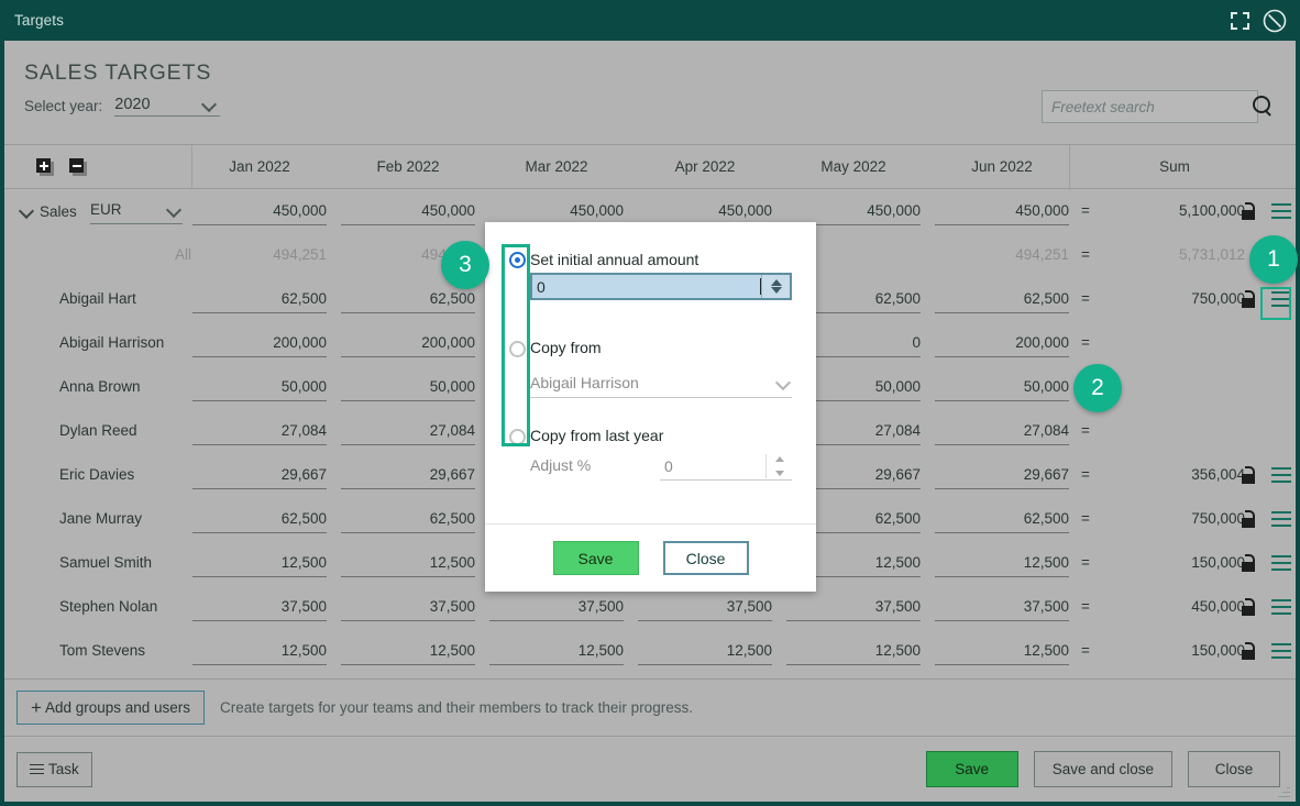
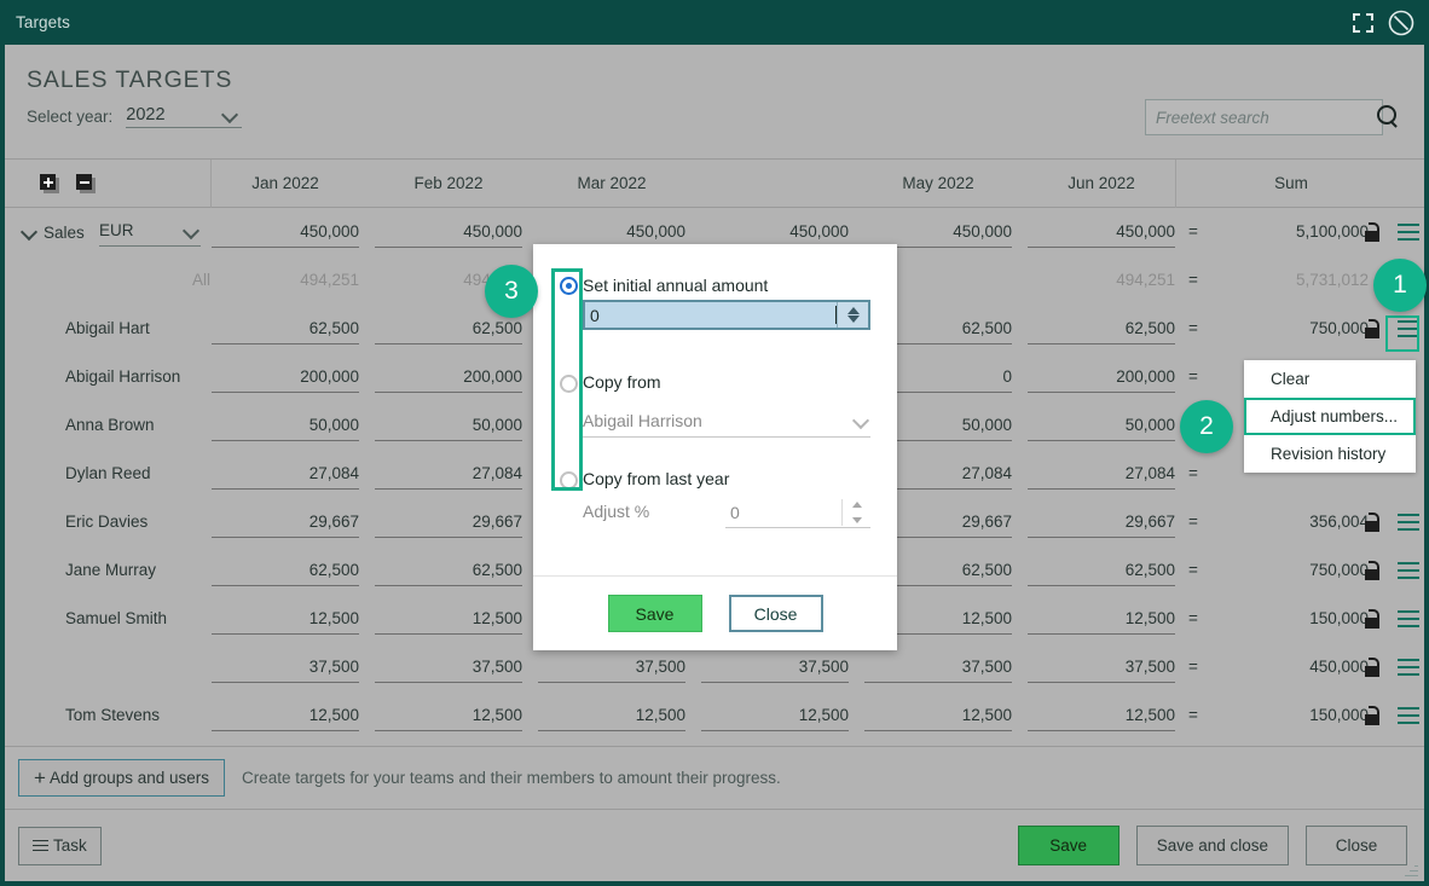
  Targets
  SALES TARGETS
  Select year:
- 2020
+ 2022
  Freetext search
  Jan 2022
  Feb 2022
  Mar 2022
- Apr 2022
  May 2022
  Jun 2022
  Sum
  Sales
  EUR
  450,000
  450,000
  450,000
  450,000
  450,000
  450,000
  =
  5,100,00
  All
  494,251
  494,251
  =
  5,731,012
  Abigail Hart
  62,500
  62,500
  62,500
  62,500
  =
  750,00
  Abigail Harrison
  200,000
  200,000
  0
  200,000
  =
  Anna Brown
  50,000
  50,000
  50,000
  50,000
  Dylan Reed
  27,084
  27,084
  27,084
  27,084
  =
  Eric Davies
  29,667
  29,667
  29,667
  29,667
  =
  356,00
  Jane Murray
  62,500
  62,500
  62,500
  62,500
  =
  750,00
  Samuel Smith
  12,500
  12,500
  12,500
  12,500
  =
  150,00
- Stephen Nolan
  37,500
  37,500
  37,500
  37,500
  37,500
  37,500
  =
  450,00
  Tom Stevens
  12,500
  12,500
  12,500
  12,500
  12,500
  12,500
  =
  150,00
  +
  Add groups and users
- Create targets for your teams and their members to track their progress.
+ Create targets for your teams and their members to amount their progress.
  Task
  Save
  Save and close
  Close
+ Clear
+ Adjust numbers...
+ Revision history
  Set initial annual amount
  0
  Copy from
  Abigail Harrison
  Copy from last year
  Adjust %
  0
  Save
  Close
  1
  2
  3
